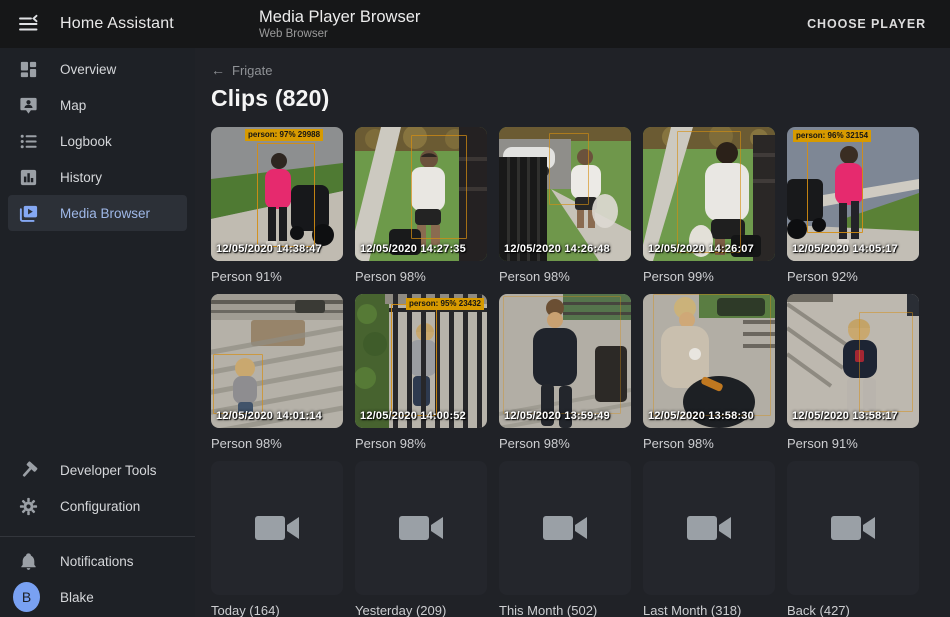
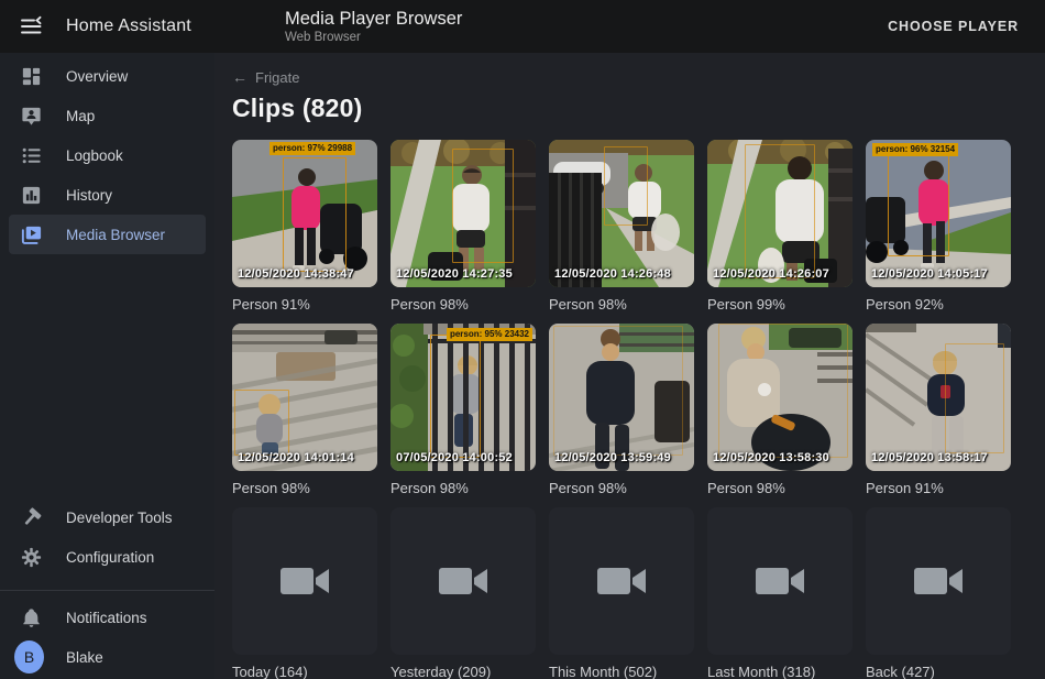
  Home Assistant
  Media Player Browser
  Web Browser
  CHOOSE PLAYER
  Overview
  Map
  Logbook
  History
  Media Browser
  Developer Tools
  Configuration
  Notifications
  B
  Blake
  ←
  Frigate
  Clips (820)
  person: 97% 29988
  12/05/2020 14:38:47
  Person 91%
  12/05/2020 14:27:35
  Person 98%
  12/05/2020 14:26:48
  Person 98%
  12/05/2020 14:26:07
  Person 99%
  person: 96% 32154
  12/05/2020 14:05:17
  Person 92%
  12/05/2020 14:01:14
  Person 98%
  person: 95% 23432
- 12/05/2020 14:00:52
+ 07/05/2020 14:00:52
  Person 98%
  12/05/2020 13:59:49
  Person 98%
  12/05/2020 13:58:30
  Person 98%
  12/05/2020 13:58:17
  Person 91%
  Today (164)
  Yesterday (209)
  This Month (502)
  Last Month (318)
  Back (427)
